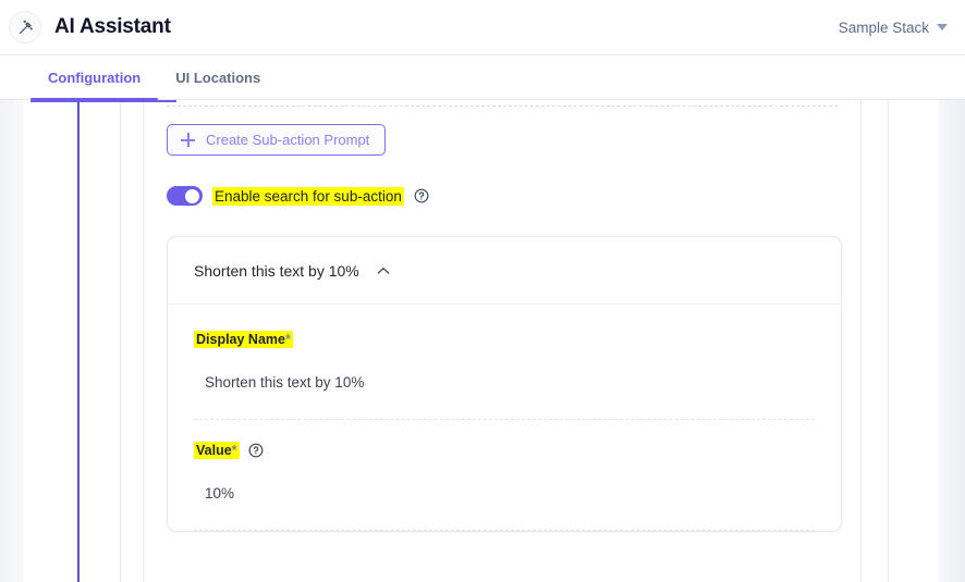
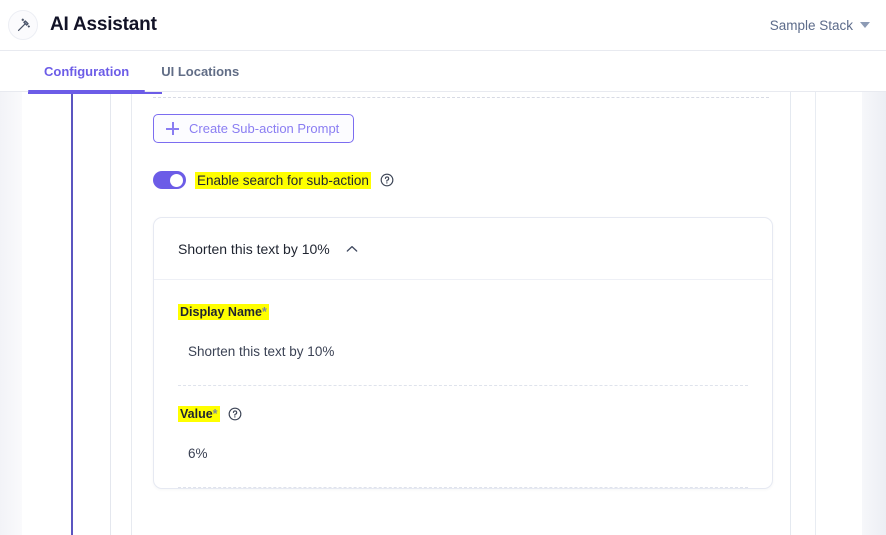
  AI Assistant
  Sample Stack
  Configuration
  UI Locations
  Create Sub-action Prompt
  Enable search for sub-action
  Shorten this text by 10%
  Display Name*
  Shorten this text by 10%
  Value*
- 10%
+ 6%
